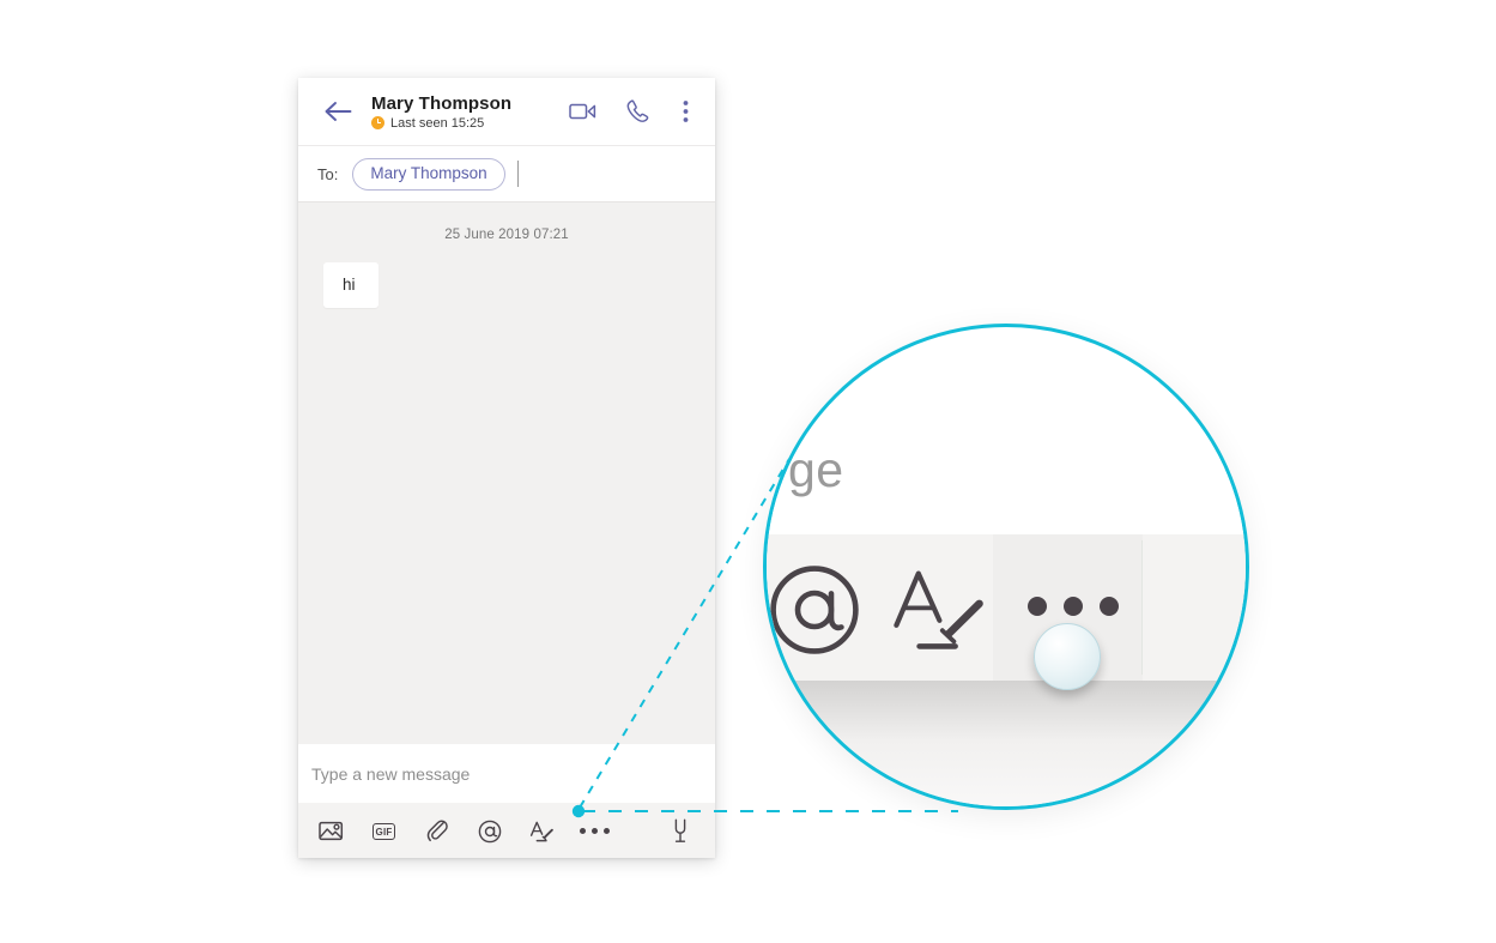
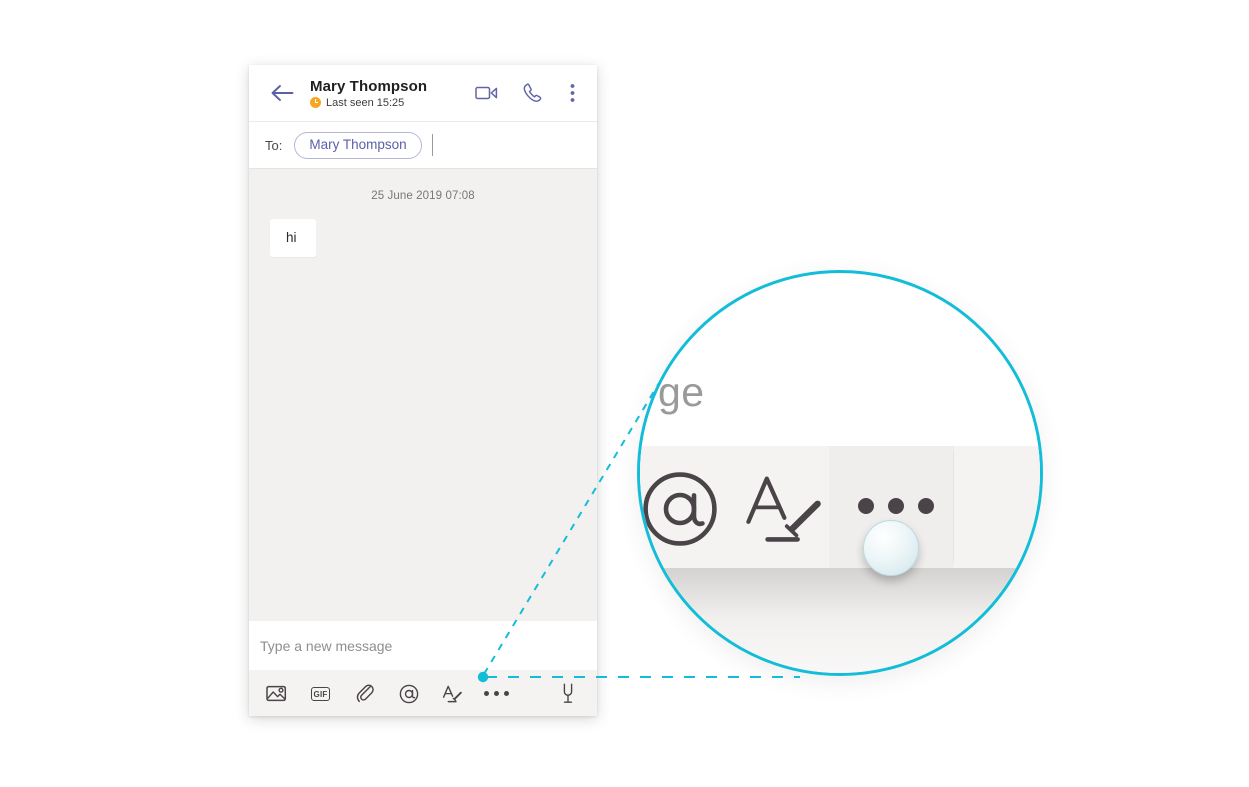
  Mary Thompson
  Last seen 15:25
  To:
  Mary Thompson
- 25 June 2019 07:21
+ 25 June 2019 07:08
  hi
  Type a new message
  GIF
  ge
